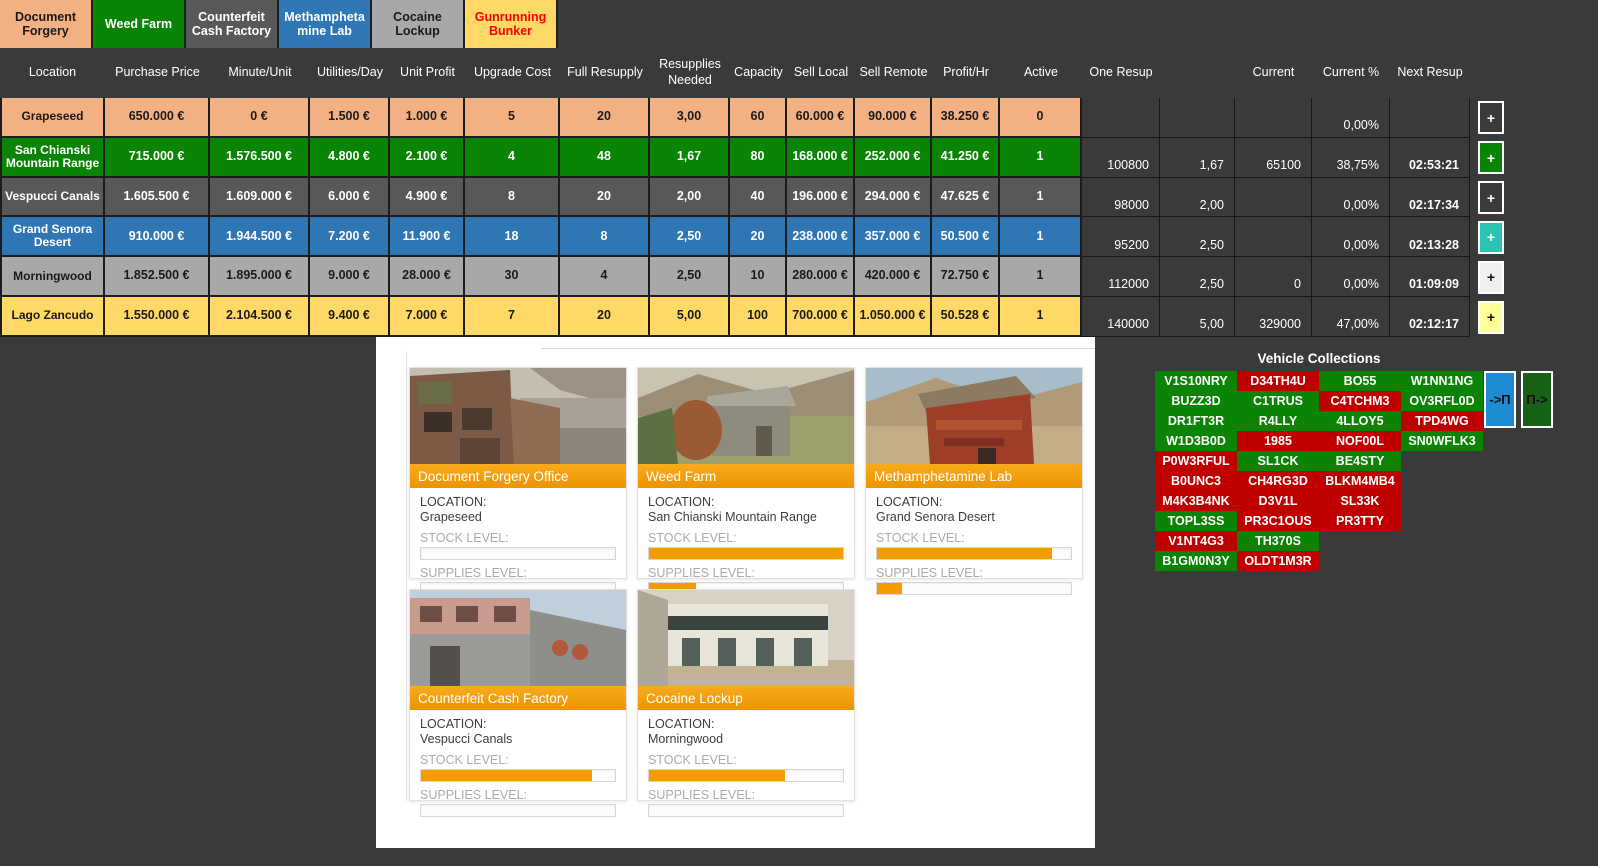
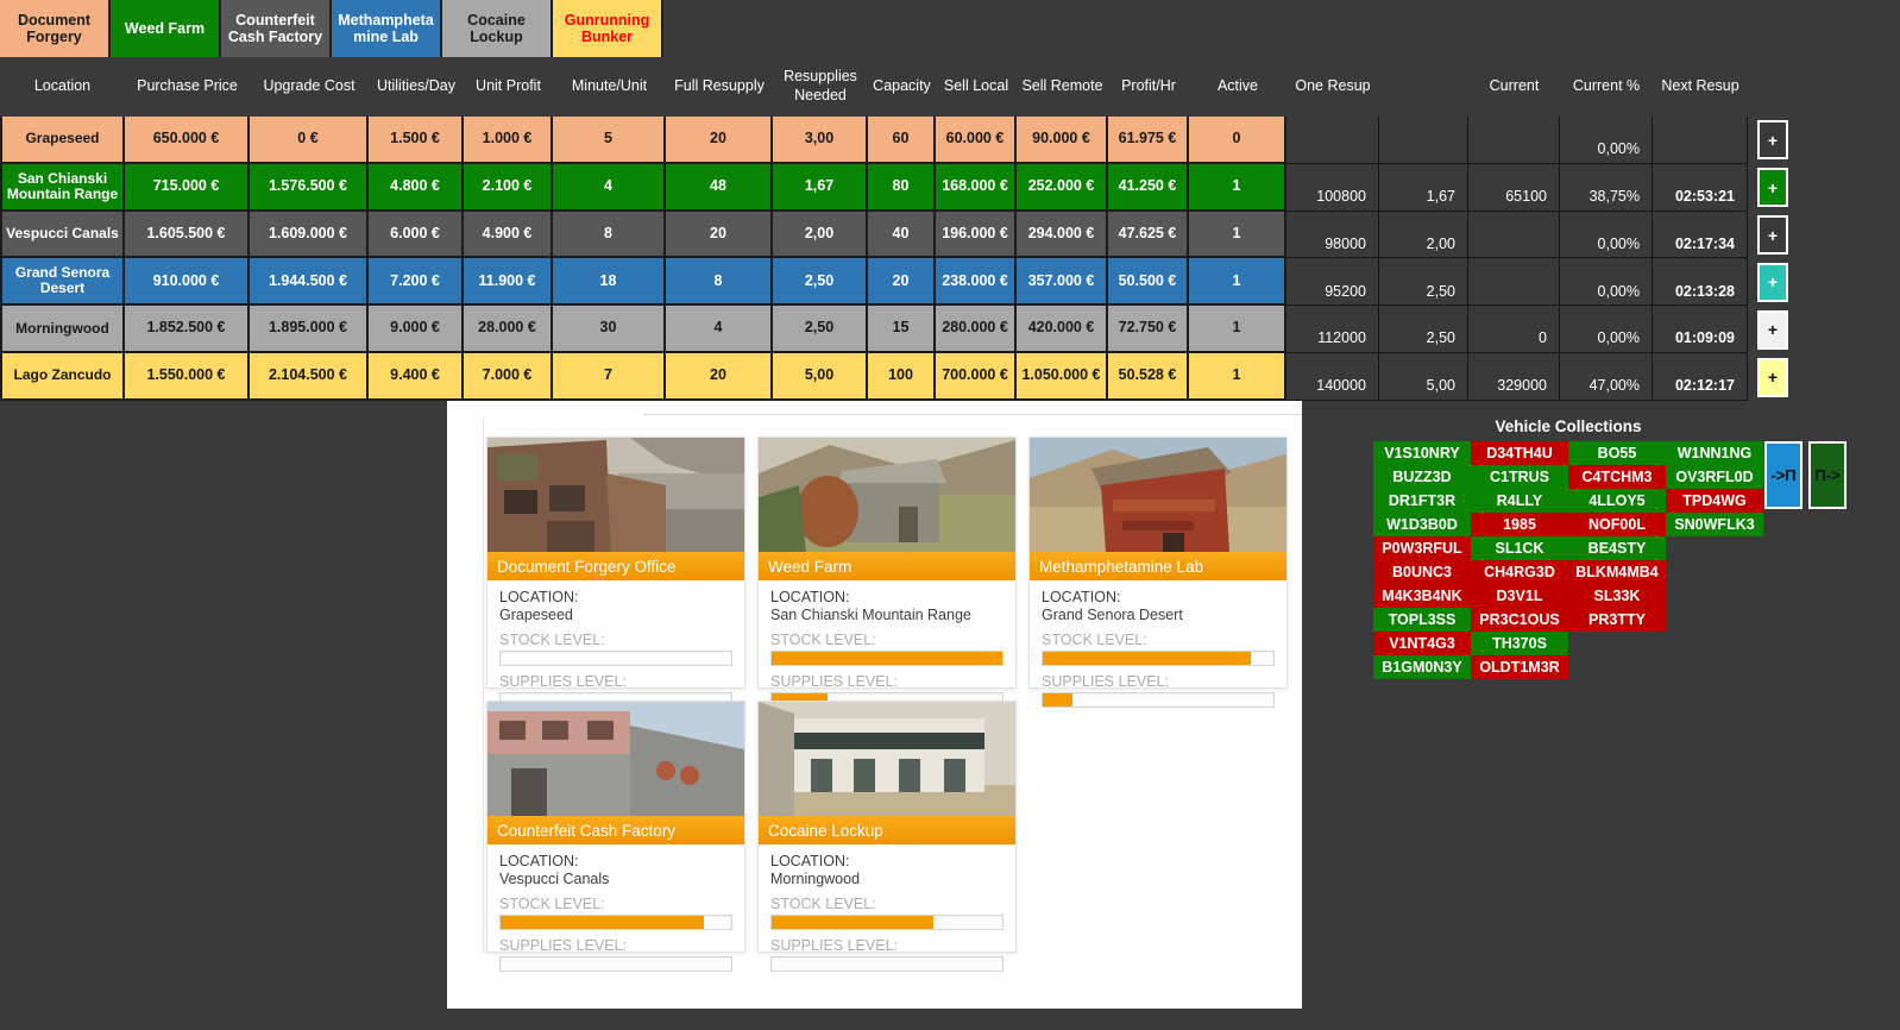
  Document Forgery
  Weed Farm
  Counterfeit Cash Factory
  Methamphetamine Lab
  Cocaine Lockup
  Gunrunning Bunker
  Location
  Purchase Price
- Minute/Unit
+ Upgrade Cost
  Utilities/Day
  Unit Profit
- Upgrade Cost
+ Minute/Unit
  Full Resupply
  Resupplies Needed
  Capacity
  Sell Local
  Sell Remote
  Profit/Hr
  Active
  One Resup
  Current
  Current %
  Next Resup
  Grapeseed
  650.000 €
  0 €
  1.500 €
  1.000 €
  5
  20
  3,00
  60
  60.000 €
  90.000 €
- 38.250 €
+ 61.975 €
  0
  0,00%
  +
  San Chianski Mountain Range
  715.000 €
  1.576.500 €
  4.800 €
  2.100 €
  4
  48
  1,67
  80
  168.000 €
  252.000 €
  41.250 €
  1
  100800
  1,67
  65100
  38,75%
  02:53:21
  +
  Vespucci Canals
  1.605.500 €
  1.609.000 €
  6.000 €
  4.900 €
  8
  20
  2,00
  40
  196.000 €
  294.000 €
  47.625 €
  1
  98000
  2,00
  0,00%
  02:17:34
  +
  Grand Senora Desert
  910.000 €
  1.944.500 €
  7.200 €
  11.900 €
  18
  8
  2,50
  20
  238.000 €
  357.000 €
  50.500 €
  1
  95200
  2,50
  0,00%
  02:13:28
  +
  Morningwood
  1.852.500 €
  1.895.000 €
  9.000 €
  28.000 €
  30
  4
  2,50
- 10
+ 15
  280.000 €
  420.000 €
  72.750 €
  1
  112000
  2,50
  0
  0,00%
  01:09:09
  +
  Lago Zancudo
  1.550.000 €
  2.104.500 €
  9.400 €
  7.000 €
  7
  20
  5,00
  100
  700.000 €
  1.050.000 €
  50.528 €
  1
  140000
  5,00
  329000
  47,00%
  02:12:17
  +
  Document Forgery Office
  LOCATION:
  Grapeseed
  STOCK LEVEL:
  SUPPLIES LEVEL:
  Weed Farm
  LOCATION:
  San Chianski Mountain Range
  STOCK LEVEL:
  SUPPLIES LEVEL:
  Methamphetamine Lab
  LOCATION:
  Grand Senora Desert
  STOCK LEVEL:
  SUPPLIES LEVEL:
  Counterfeit Cash Factory
  LOCATION:
  Vespucci Canals
  STOCK LEVEL:
  SUPPLIES LEVEL:
  Cocaine Lockup
  LOCATION:
  Morningwood
  STOCK LEVEL:
  SUPPLIES LEVEL:
  Vehicle Collections
  V1S10NRY
  D34TH4U
  BO55
  W1NN1NG
  BUZZ3D
  C1TRUS
  C4TCHM3
  OV3RFL0D
  DR1FT3R
  R4LLY
  4LLOY5
  TPD4WG
  W1D3B0D
  1985
  NOF00L
  SN0WFLK3
  P0W3RFUL
  SL1CK
  BE4STY
  B0UNC3
  CH4RG3D
  BLKM4MB4
  M4K3B4NK
  D3V1L
  SL33K
  TOPL3SS
  PR3C1OUS
  PR3TTY
  V1NT4G3
  TH370S
  B1GM0N3Y
  OLDT1M3R
  ->П
  П->
